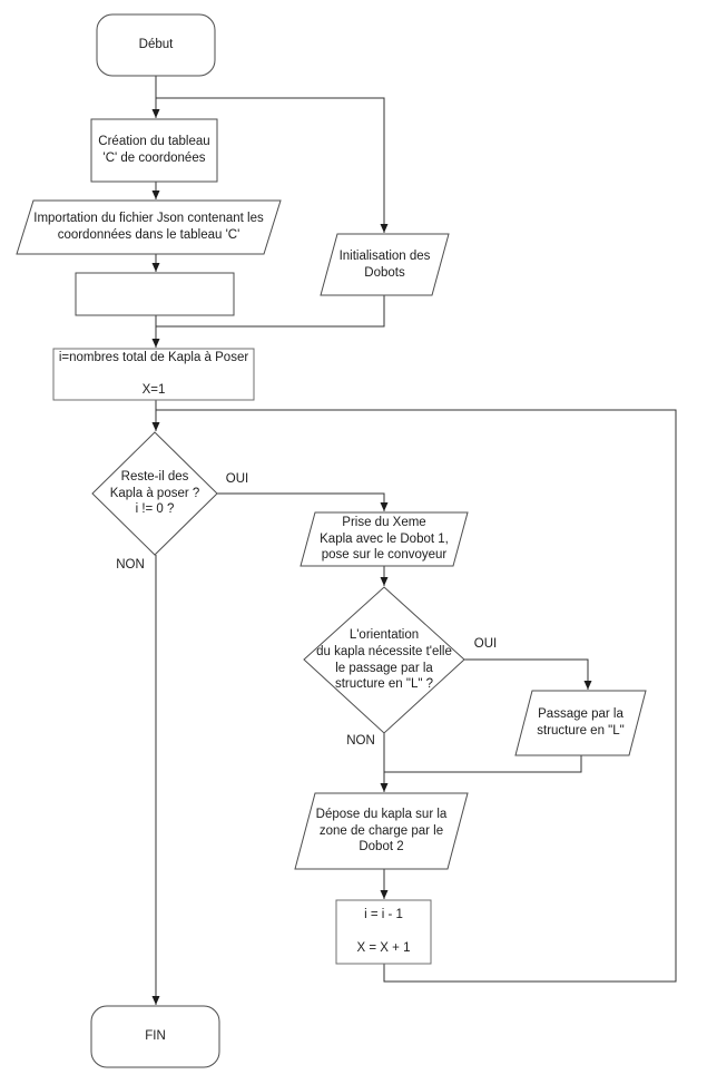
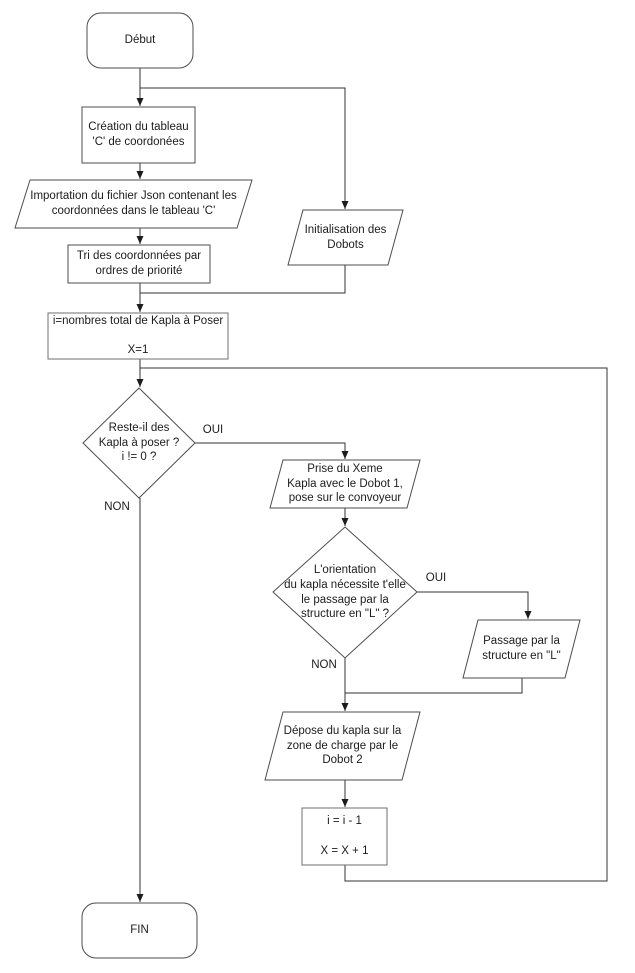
  Début
  Création du tableau
  'C' de coordonées
  Importation du fichier Json contenant les
  coordonnées dans le tableau 'C'
+ Tri des coordonnées par
+ ordres de priorité
  Initialisation des
  Dobots
  i=nombres total de Kapla à Poser
  X=1
  Reste-il des
  Kapla à poser ?
  i != 0 ?
  Prise du Xeme
  Kapla avec le Dobot 1,
  pose sur le convoyeur
  L'orientation
  du kapla nécessite t'elle
  le passage par la
  structure en "L" ?
  Passage par la
  structure en "L"
  Dépose du kapla sur la
  zone de charge par le
  Dobot 2
  i = i - 1
  X = X + 1
  FIN
  OUI
  NON
  OUI
  NON
